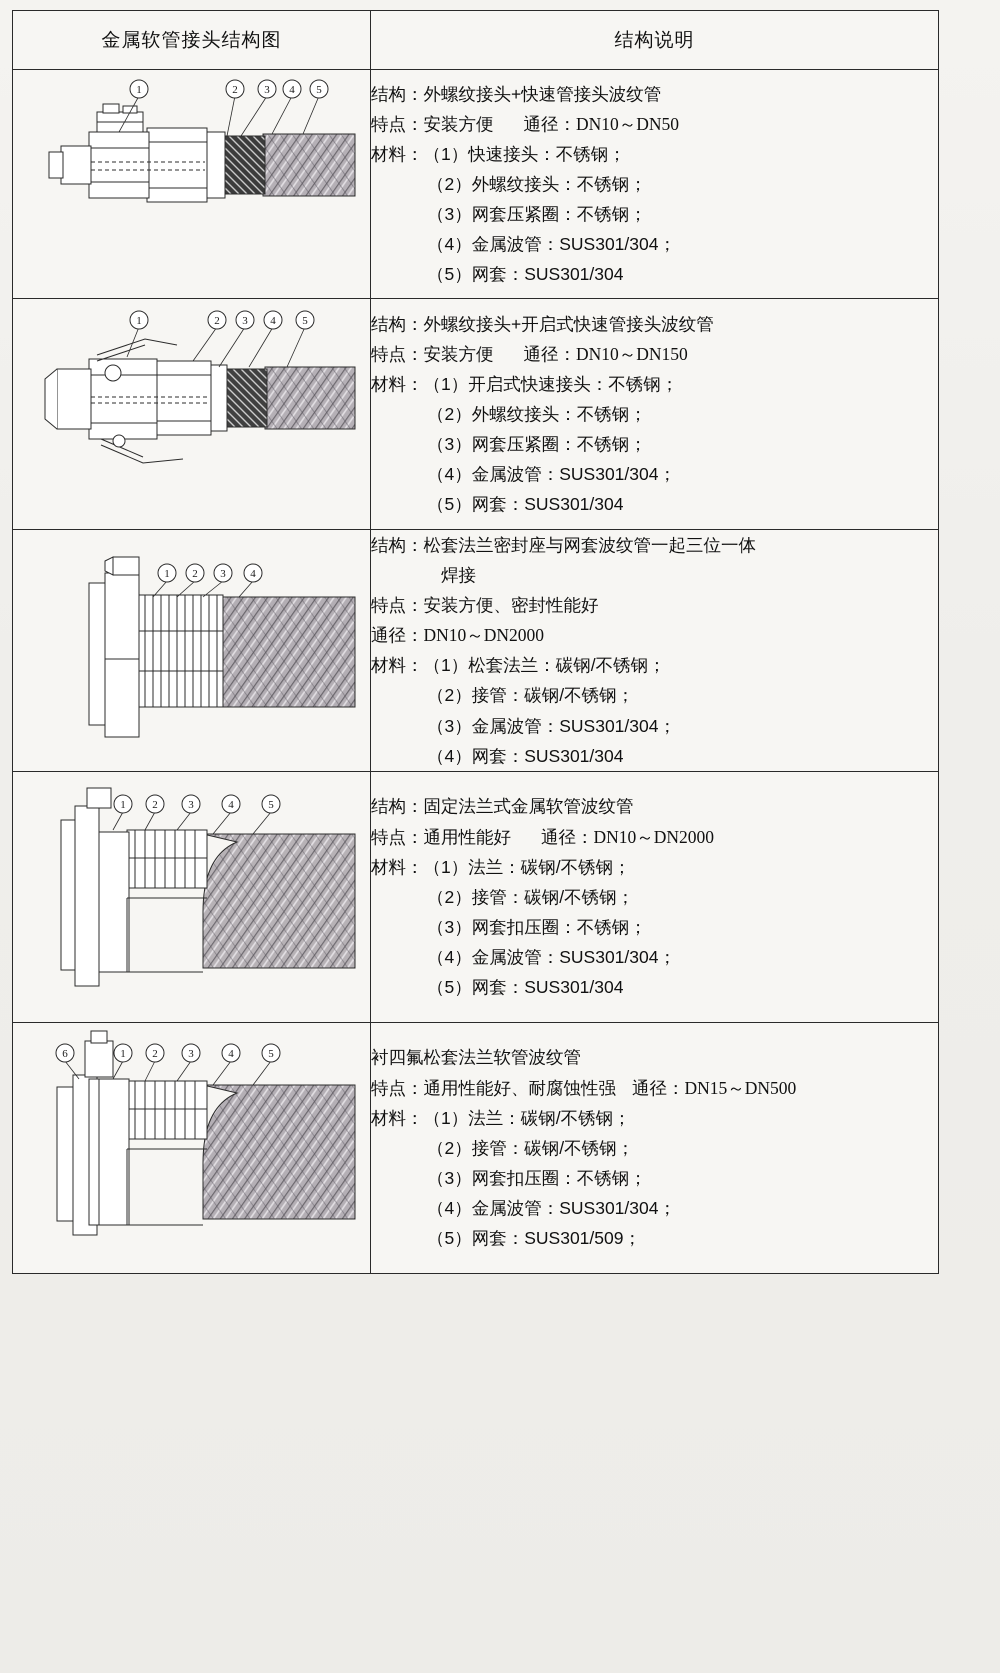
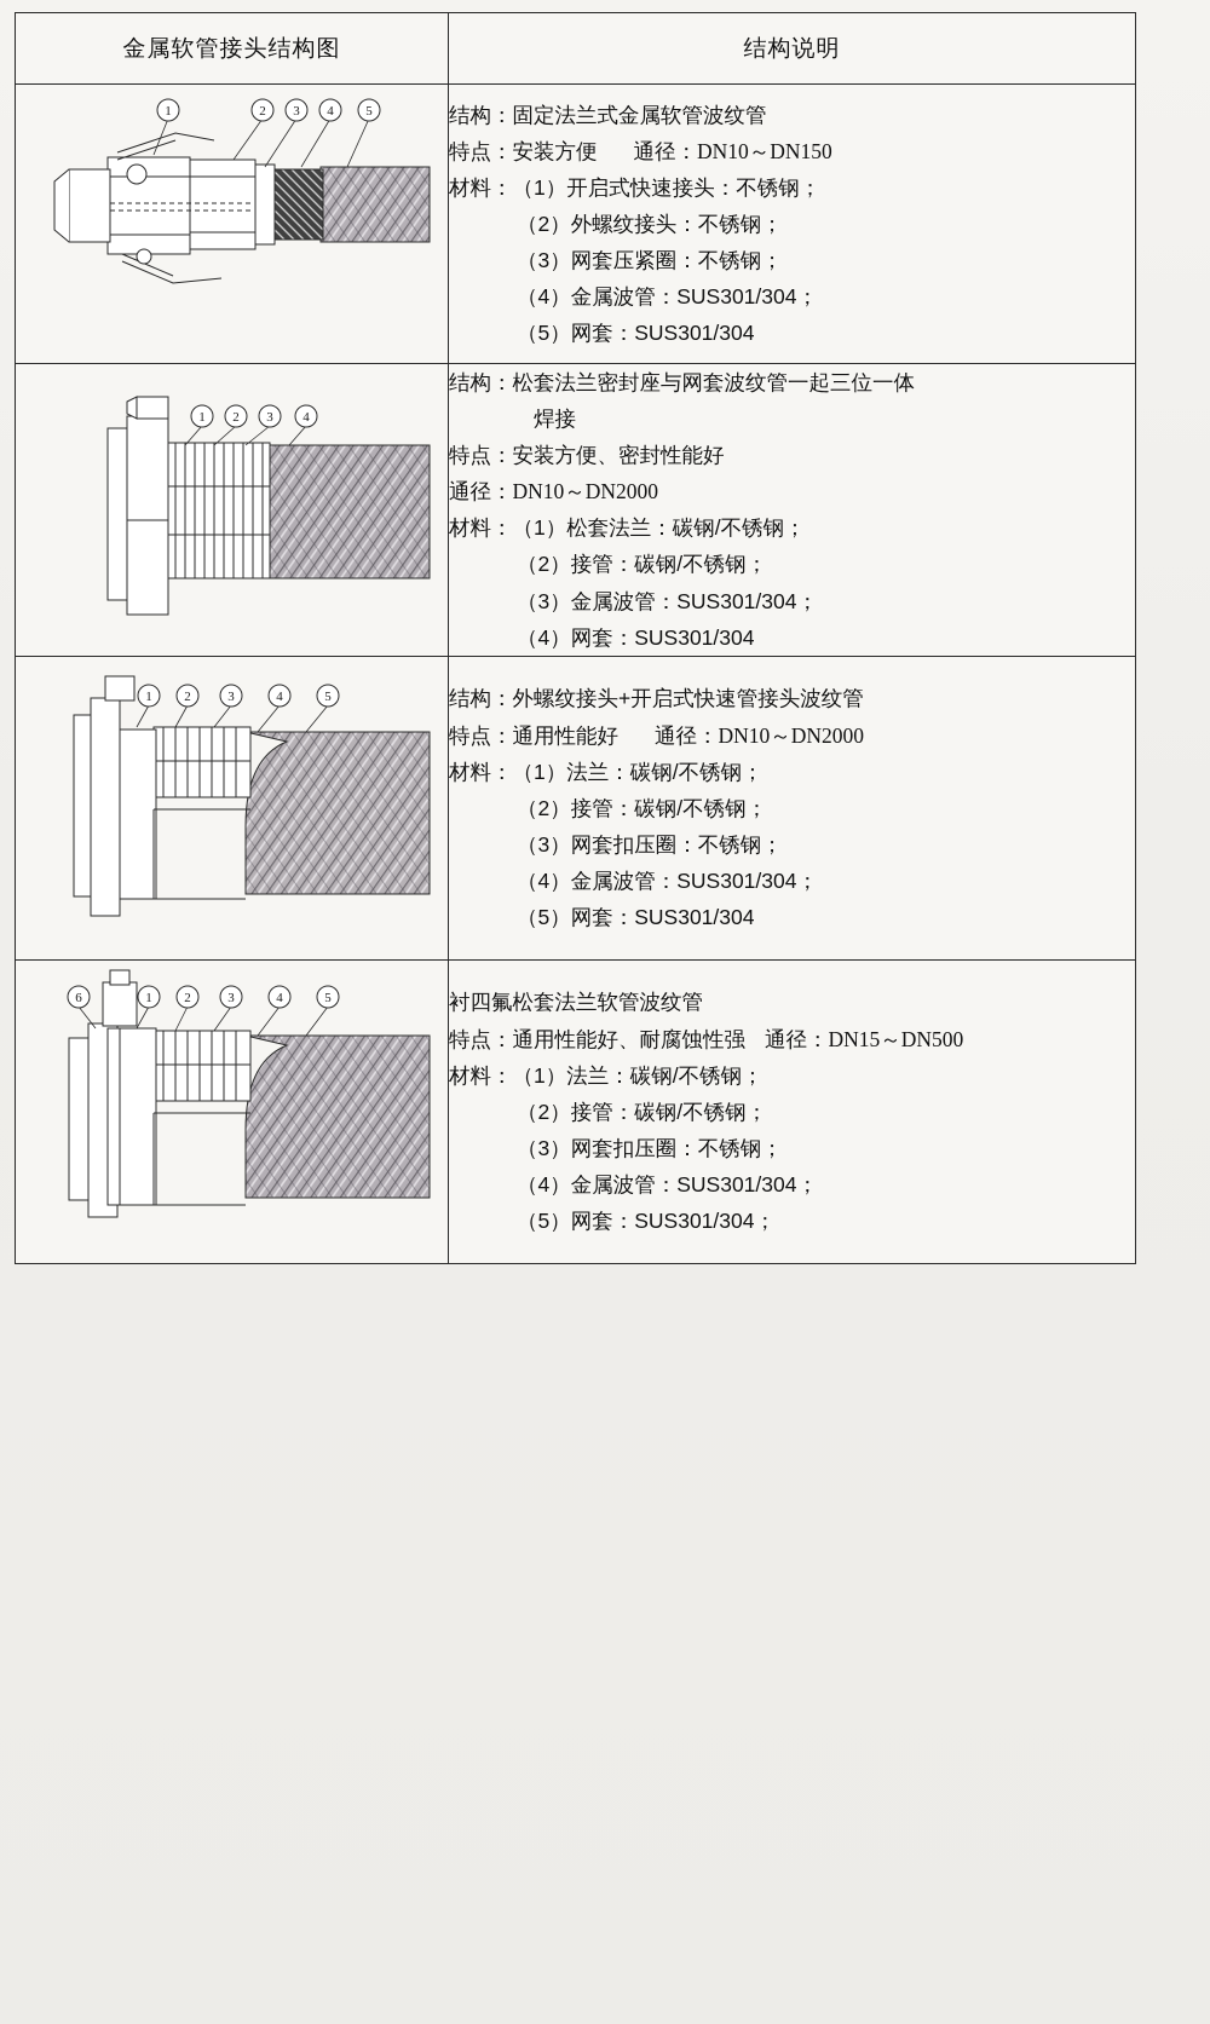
  金属软管接头结构图	结构说明
- 1 2 3 4 5	结构：外螺纹接头+快速管接头波纹管 特点：安装方便 通径：DN10～DN50 材料：（1）快速接头：不锈钢； （2）外螺纹接头：不锈钢； （3）网套压紧圈：不锈钢； （4）金属波管：SUS301/304； （5）网套：SUS301/304
- 1 2 3 4 5	结构：外螺纹接头+开启式快速管接头波纹管 特点：安装方便 通径：DN10～DN150 材料：（1）开启式快速接头：不锈钢； （2）外螺纹接头：不锈钢； （3）网套压紧圈：不锈钢； （4）金属波管：SUS301/304； （5）网套：SUS301/304
+ 1 2 3 4 5	结构：固定法兰式金属软管波纹管 特点：安装方便 通径：DN10～DN150 材料：（1）开启式快速接头：不锈钢； （2）外螺纹接头：不锈钢； （3）网套压紧圈：不锈钢； （4）金属波管：SUS301/304； （5）网套：SUS301/304
  1 2 3 4	结构：松套法兰密封座与网套波纹管一起三位一体 焊接 特点：安装方便、密封性能好 通径：DN10～DN2000 材料：（1）松套法兰：碳钢/不锈钢； （2）接管：碳钢/不锈钢； （3）金属波管：SUS301/304； （4）网套：SUS301/304
- 1 2 3 4 5	结构：固定法兰式金属软管波纹管 特点：通用性能好 通径：DN10～DN2000 材料：（1）法兰：碳钢/不锈钢； （2）接管：碳钢/不锈钢； （3）网套扣压圈：不锈钢； （4）金属波管：SUS301/304； （5）网套：SUS301/304
+ 1 2 3 4 5	结构：外螺纹接头+开启式快速管接头波纹管 特点：通用性能好 通径：DN10～DN2000 材料：（1）法兰：碳钢/不锈钢； （2）接管：碳钢/不锈钢； （3）网套扣压圈：不锈钢； （4）金属波管：SUS301/304； （5）网套：SUS301/304
- 6 1 2 3 4 5	衬四氟松套法兰软管波纹管 特点：通用性能好、耐腐蚀性强 通径：DN15～DN500 材料：（1）法兰：碳钢/不锈钢； （2）接管：碳钢/不锈钢； （3）网套扣压圈：不锈钢； （4）金属波管：SUS301/304； （5）网套：SUS301/509；
+ 6 1 2 3 4 5	衬四氟松套法兰软管波纹管 特点：通用性能好、耐腐蚀性强 通径：DN15～DN500 材料：（1）法兰：碳钢/不锈钢； （2）接管：碳钢/不锈钢； （3）网套扣压圈：不锈钢； （4）金属波管：SUS301/304； （5）网套：SUS301/304；
